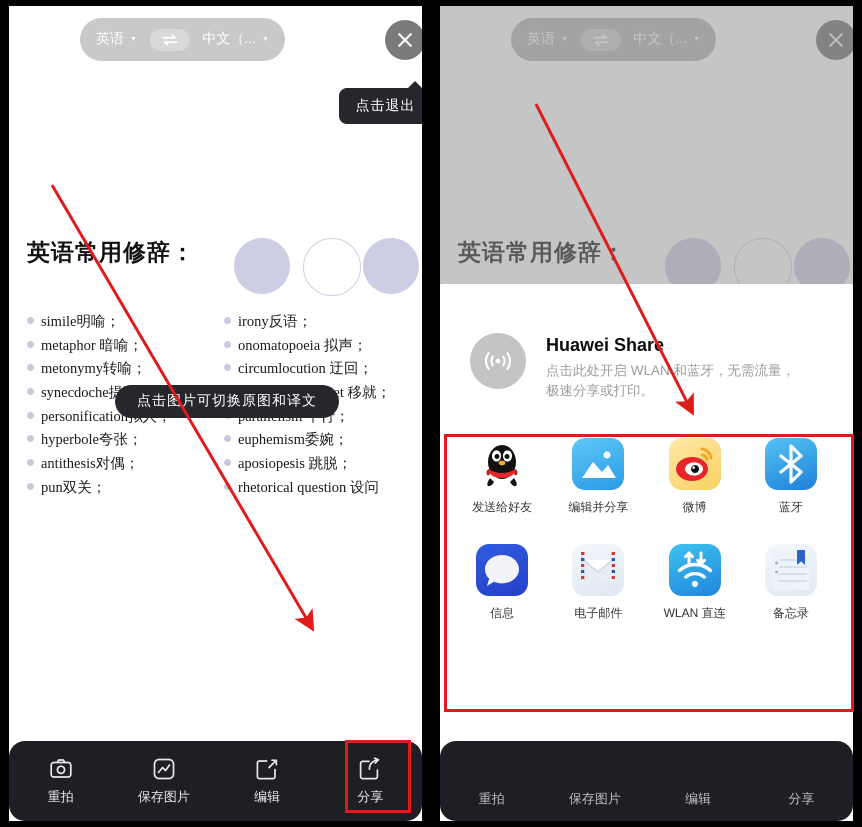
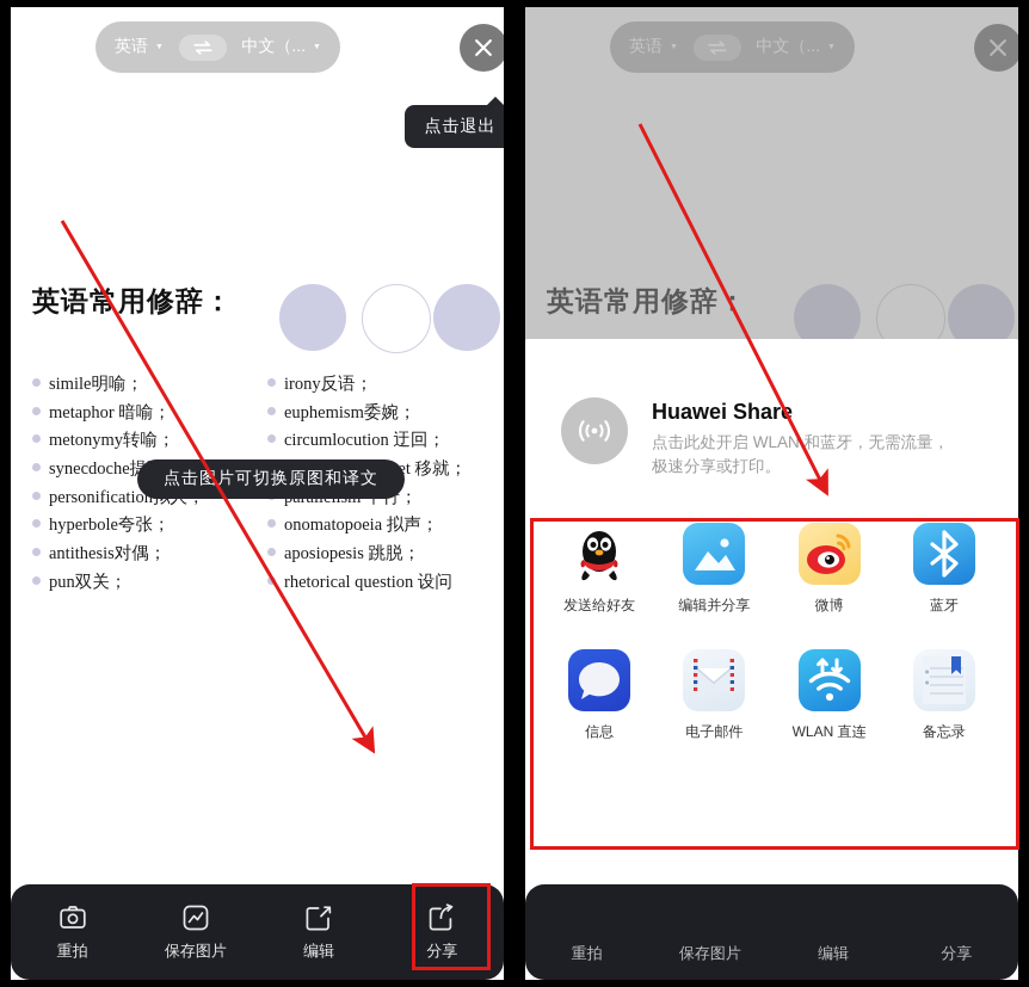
  英语常用修辞：
  simile明喻；
  metaphor 暗喻；
  metonymy转喻；
  synecdoche
  personificatio
  hyperbole夸张；
  antithesis对偶；
  pun双关；
  irony反语；
- onomatopoeia 拟声；
+ euphemism委婉；
  circumlocution 迂回；
- euphemism委婉；
+ onomatopoeia 拟声；
  aposiopesis 跳脱；
  rhetorical question 设问
  英语
  中文（...
  点击退出
  点击图片可切换原图和译文
  重拍
  保存图片
  编辑
  分享
  英语常用修辞：
  英语
  中文（...
  Huawei Shar
  点击此处开启 WLAN 和蓝牙，无需流量，极速分享或打印。
  发送给好友
  编辑并分享
  微博
  蓝牙
  信息
  电子邮件
  WLAN 直连
  备忘录
  重拍
  保存图片
  编辑
  分享
